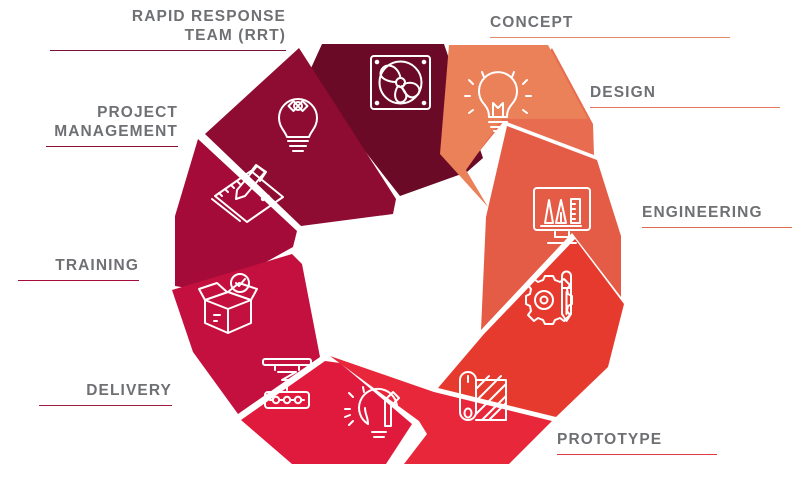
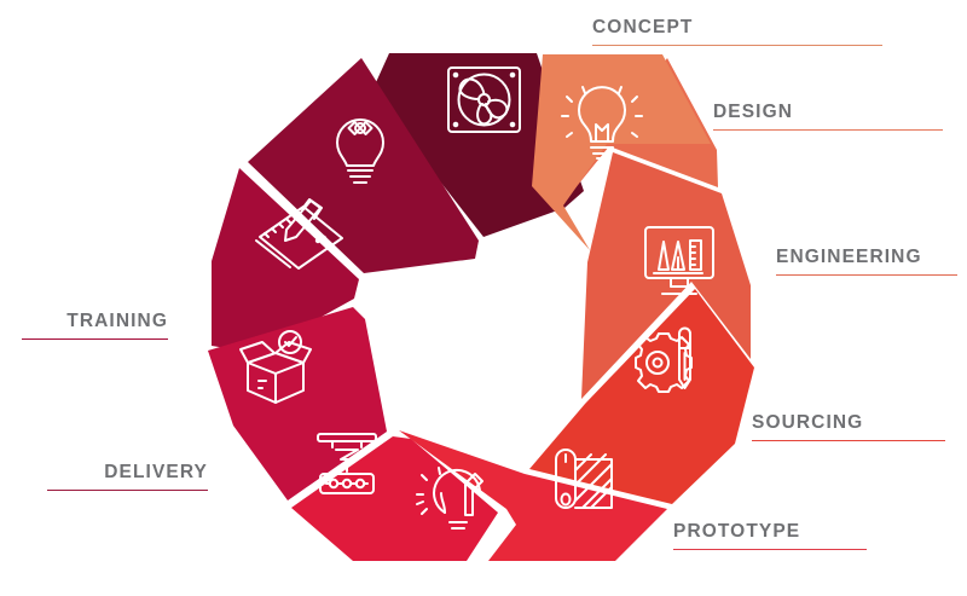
- RAPID RESPONSE
- TEAM (RRT)
- PROJECT
- MANAGEMENT
  TRAINING
  DELIVERY
  CONCEPT
  DESIGN
  ENGINEERING
+ SOURCING
  PROTOTYPE
